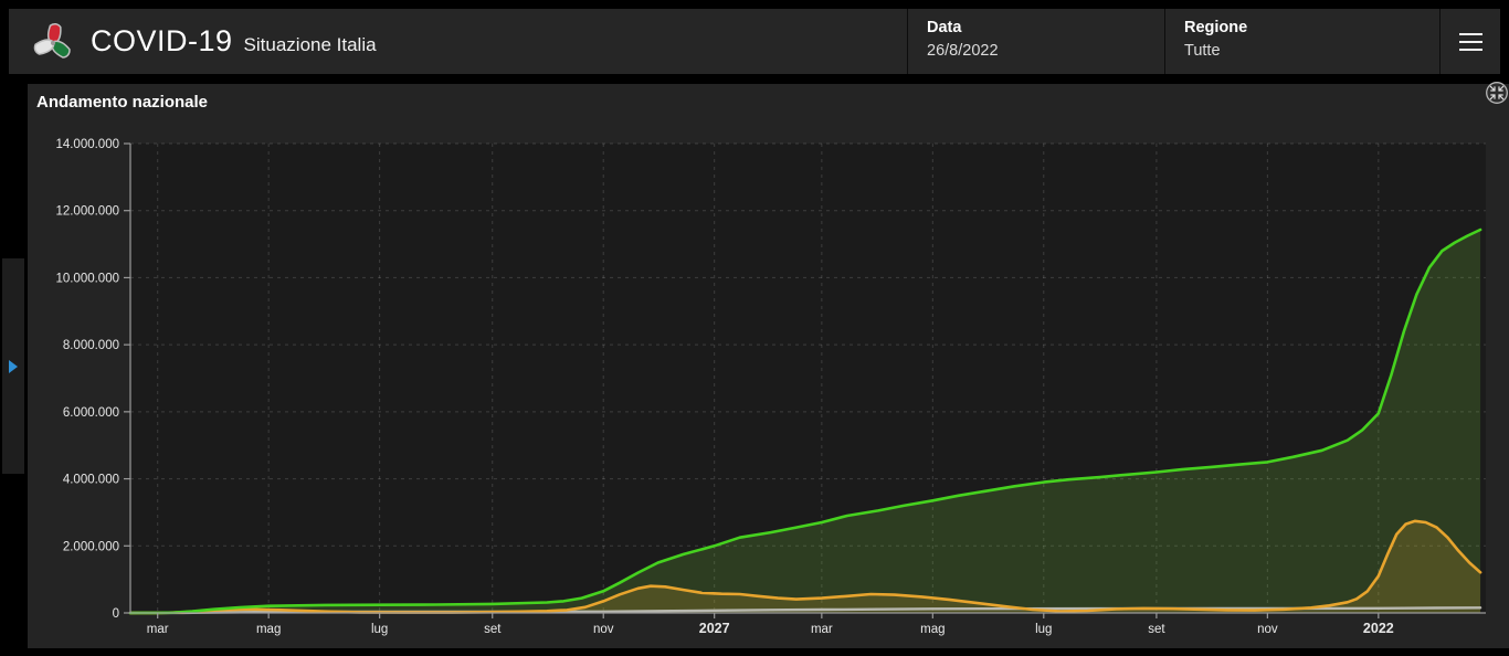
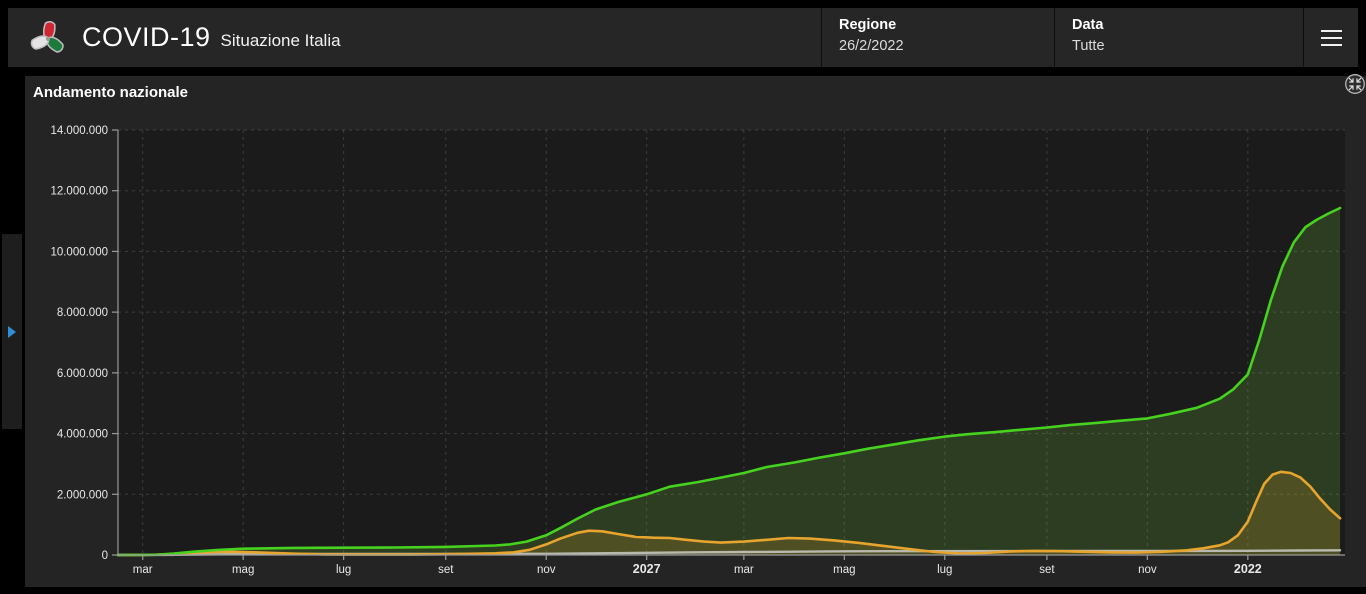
  COVID-19
  Situazione Italia
- Data
+ Regione
- 26/8/2022
+ 26/2/2022
- Regione
+ Data
  Tutte
  0
  2.000.000
  4.000.000
  6.000.000
  8.000.000
  10.000.000
  12.000.000
  14.000.000
  mar
  mag
  lug
  set
  nov
  2027
  mar
  mag
  lug
  set
  nov
  2022
  Andamento nazionale
